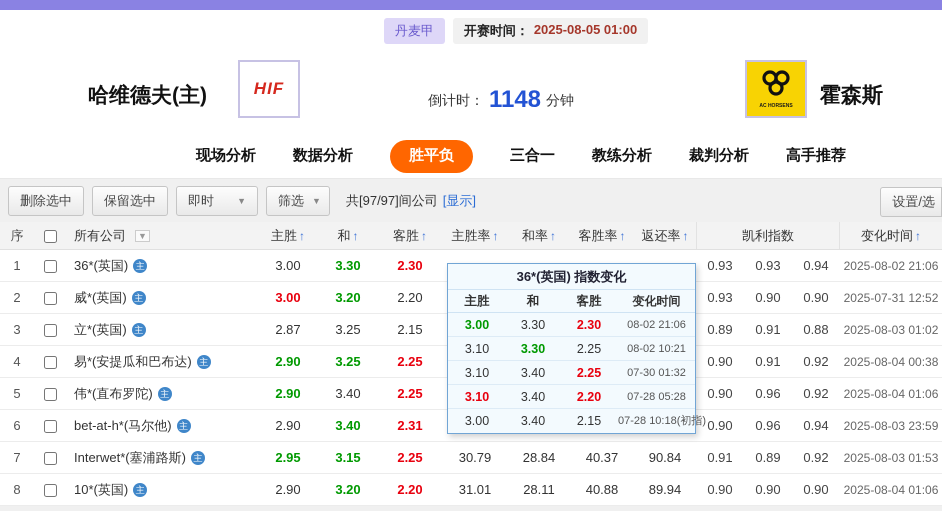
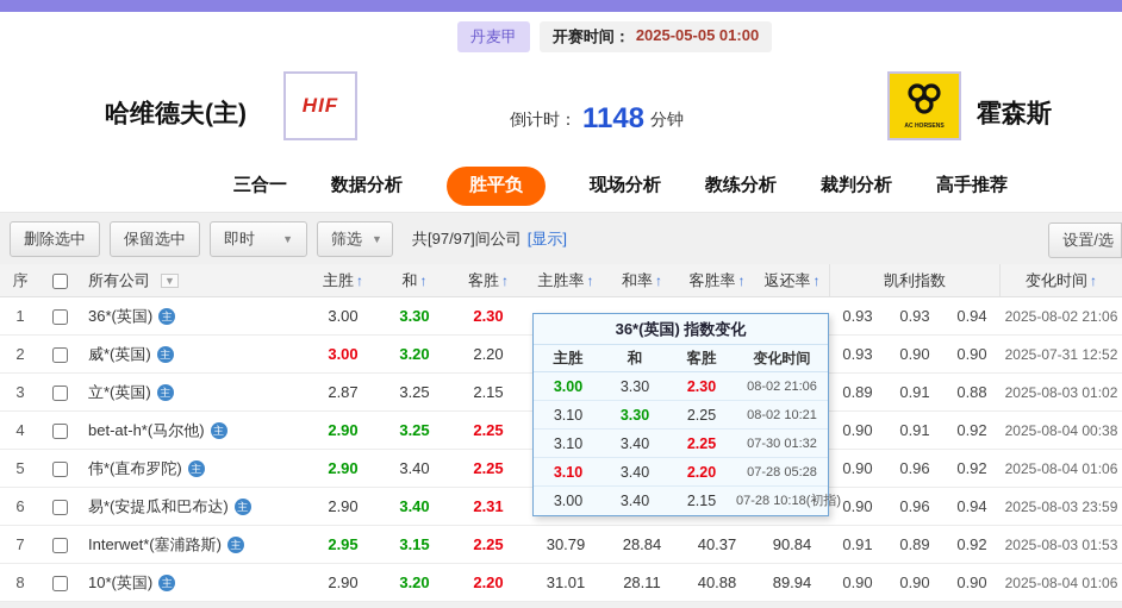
  丹麦甲
  开赛时间：
- 2025-08-05 01:00
+ 2025-05-05 01:00
  哈维德夫(主)
  HIF
  倒计时： 1148 分钟
  霍森斯
- 现场分析
+ 三合一
  数据分析
  胜平负
- 三合一
+ 现场分析
  教练分析
  裁判分析
  高手推荐
  删除选中
  保留选中
  即时
  ▼
  筛选
  ▼
  共[97/97]间公司
  [显示]
  设置/选
  序
  所有公司
  ▼
  主胜 ↑
  和 ↑
  客胜 ↑
  主胜率 ↑
  和率 ↑
  客胜率 ↑
  返还率 ↑
  凯利指数
  变化时间 ↑
  1
  36*(英国)
  主
  3.00
  3.30
  2.30
  0.93
  0.93
  0.94
  2025-08-02 21:06
  2
  威*(英国)
  主
  3.00
  3.20
  2.20
  0.93
  0.90
  0.90
  2025-07-31 12:52
  3
  立*(英国)
  主
  2.87
  3.25
  2.15
  0.89
  0.91
  0.88
  2025-08-03 01:02
  4
- 易*(安提瓜和巴布达)
+ bet-at-h*(马尔他)
  主
  2.90
  3.25
  2.25
  0.90
  0.91
  0.92
  2025-08-04 00:38
  5
  伟*(直布罗陀)
  主
  2.90
  3.40
  2.25
  0.90
  0.96
  0.92
  2025-08-04 01:06
  6
- bet-at-h*(马尔他)
+ 易*(安提瓜和巴布达)
  主
  2.90
  3.40
  2.31
  0.90
  0.96
  0.94
  2025-08-03 23:59
  7
  Interwet*(塞浦路斯)
  主
  2.95
  3.15
  2.25
  30.79
  28.84
  40.37
  90.84
  0.91
  0.89
  0.92
  2025-08-03 01:53
  8
  10*(英国)
  主
  2.90
  3.20
  2.20
  31.01
  28.11
  40.88
  89.94
  0.90
  0.90
  0.90
  2025-08-04 01:06
  36*(英国) 指数变化
  主胜
  和
  客胜
  变化时间
  3.00
  3.30
  2.30
  08-02 21:06
  3.10
  3.30
  2.25
  08-02 10:21
  3.10
  3.40
  2.25
  07-30 01:32
  3.10
  3.40
  2.20
  07-28 05:28
  3.00
  3.40
  2.15
  07-28 10:18(初指)
